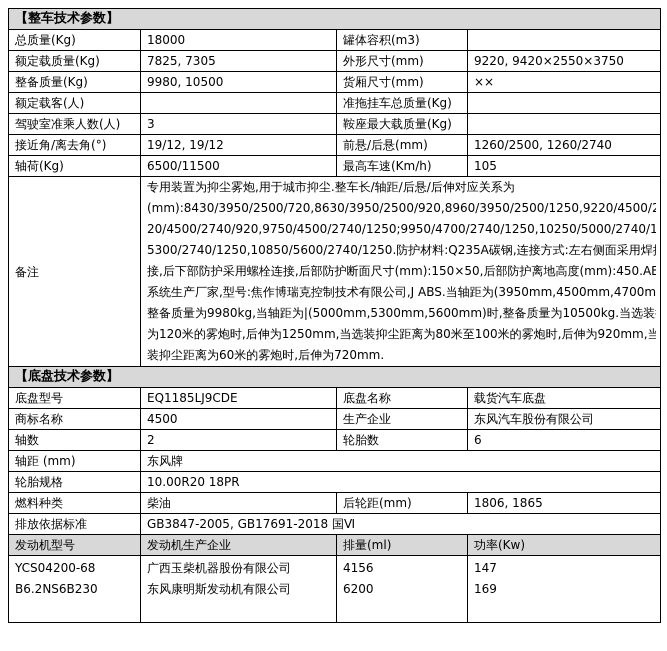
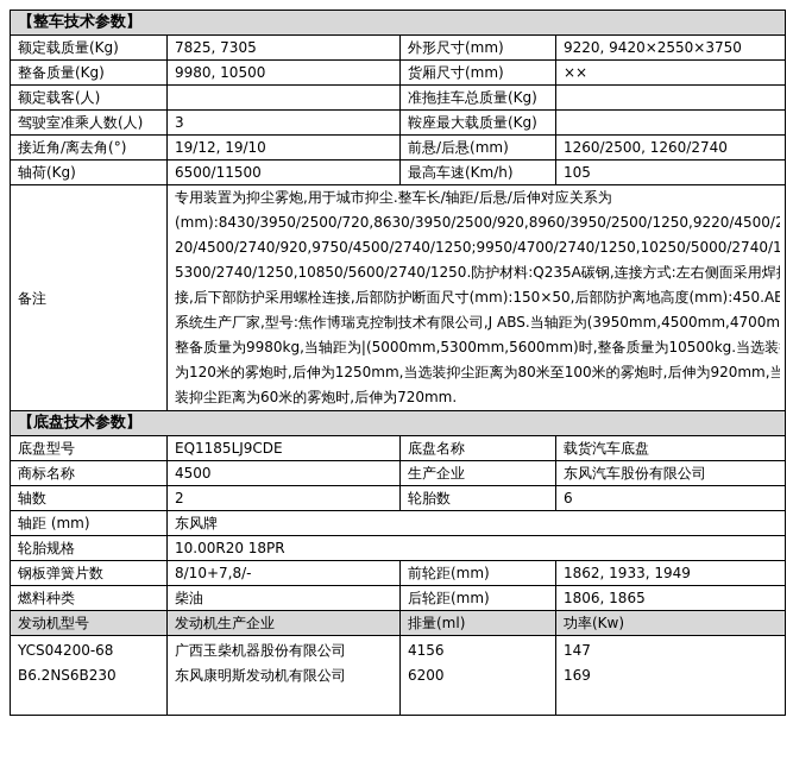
  【整车技术参数】
- 总质量(Kg)	18000	罐体容积(m3)
  额定载质量(Kg)	7825, 7305	外形尺寸(mm)	9220, 9420×2550×3750
  整备质量(Kg)	9980, 10500	货厢尺寸(mm)	××
  额定载客(人)		准拖挂车总质量(Kg)
  驾驶室准乘人数(人)	3	鞍座最大载质量(Kg)
- 接近角/离去角(°)	19/12, 19/12	前悬/后悬(mm)	1260/2500, 1260/2740
+ 接近角/离去角(°)	19/12, 19/10	前悬/后悬(mm)	1260/2500, 1260/2740
  轴荷(Kg)	6500/11500	最高车速(Km/h)	105
  备注	专用装置为抑尘雾炮,用于城市抑尘.整车长/轴距/后悬/后伸对应关系为(mm):8430/3950/2500/720,8630/3950/2500/920,8960/3950/2500/1250,9220/4500/220/4500/2740/920,9750/4500/2740/1250;9950/4700/2740/1250,10250/5000/2740/15300/2740/1250,10850/5600/2740/1250.防护材料:Q235A碳钢,连接方式:左右侧面采用焊接,后下部防护采用螺栓连接,后部防护断面尺寸(mm):150×50,后部防护离地高度(mm):450.AB系统生产厂家,型号:焦作博瑞克控制技术有限公司,J ABS.当轴距为(3950mm,4500mm,4700m整备质量为9980kg,当轴距为|(5000mm,5300mm,5600mm)时,整备质量为10500kg.当选装为120米的雾炮时,后伸为1250mm,当选装抑尘距离为80米至100米的雾炮时,后伸为920mm,当装抑尘距离为60米的雾炮时,后伸为720mm.
  【底盘技术参数】
  底盘型号	EQ1185LJ9CDE	底盘名称	载货汽车底盘
  商标名称	4500	生产企业	东风汽车股份有限公司
  轴数	2	轮胎数	6
  轴距 (mm)	东风牌
  轮胎规格	10.00R20 18PR
+ 钢板弹簧片数	8/10+7,8/-	前轮距(mm)	1862, 1933, 1949
  燃料种类	柴油	后轮距(mm)	1806, 1865
- 排放依据标准	GB3847-2005, GB17691-2018 国Ⅵ
  发动机型号	发动机生产企业	排量(ml)	功率(Kw)
  YCS04200-68B6.2NS6B230	广西玉柴机器股份有限公司东风康明斯发动机有限公司	41566200	147169
